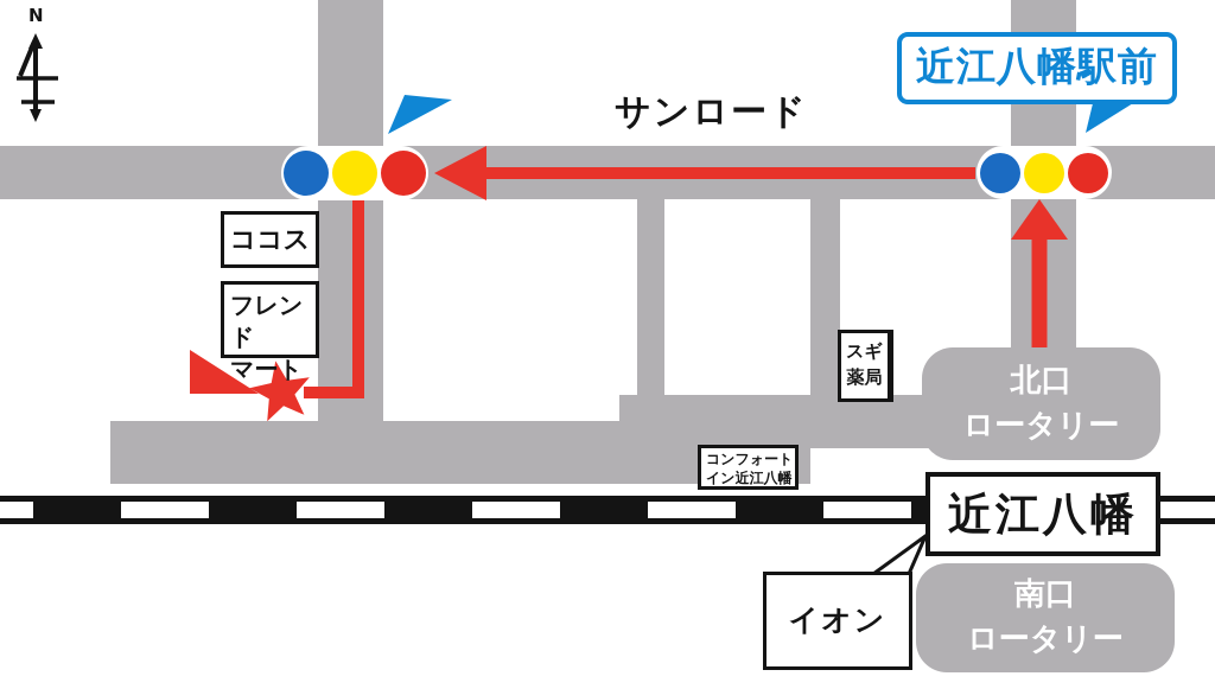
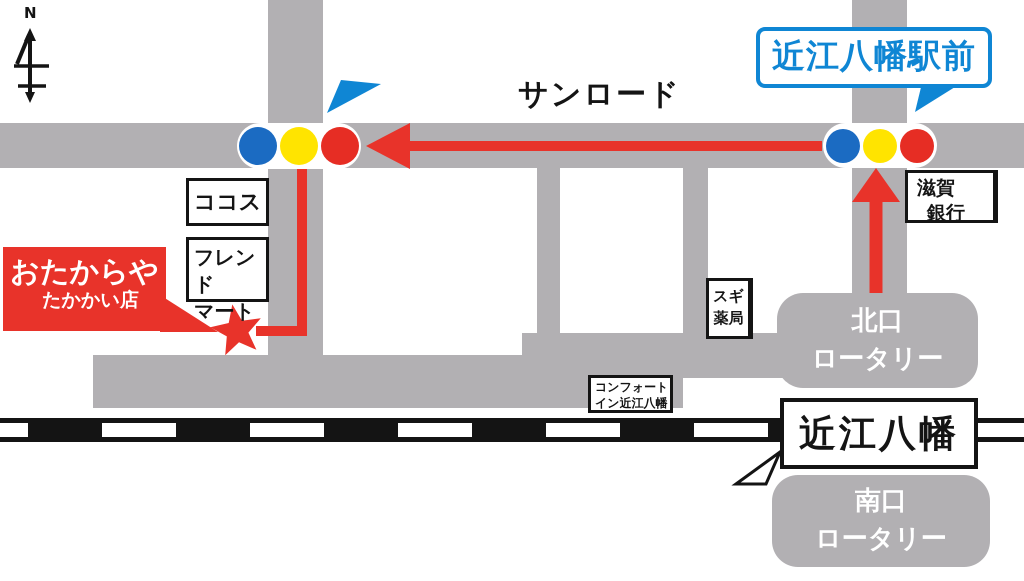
  北口
  ロータリー
  南口
  ロータリー
  N
  サンロード
  近江八幡駅前
  ココス
  フレンド
  マート
+ 滋賀
+ 銀行
  スギ
  薬局
  コンフォート
  イン近江八幡
- イオン
  近江八幡
+ おたからや
+ たかかい店
